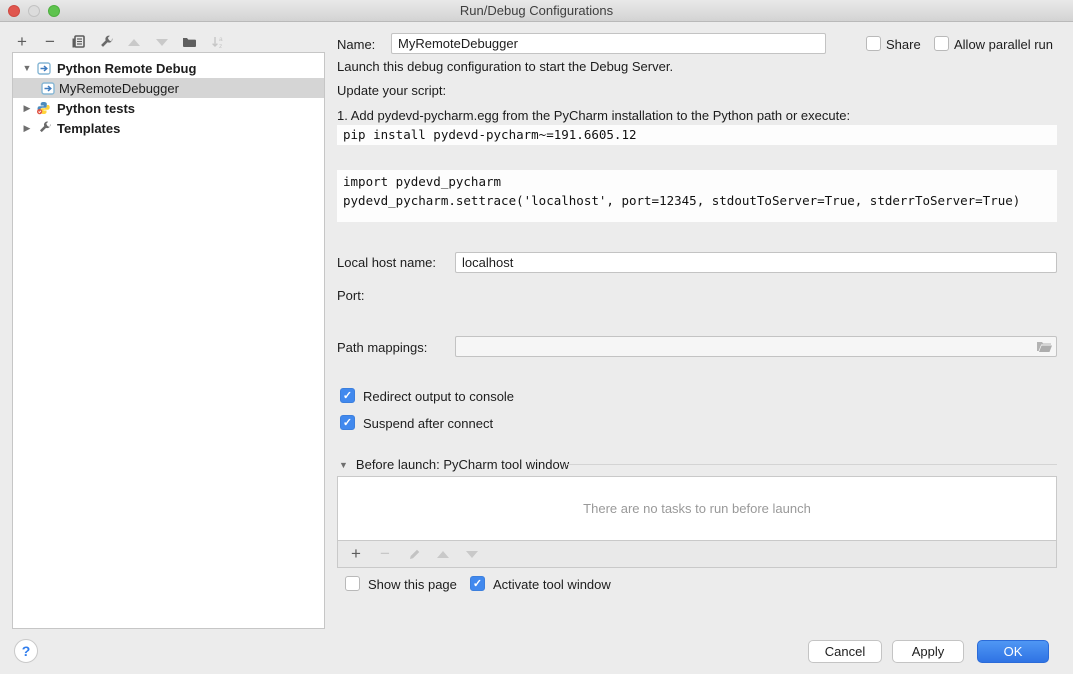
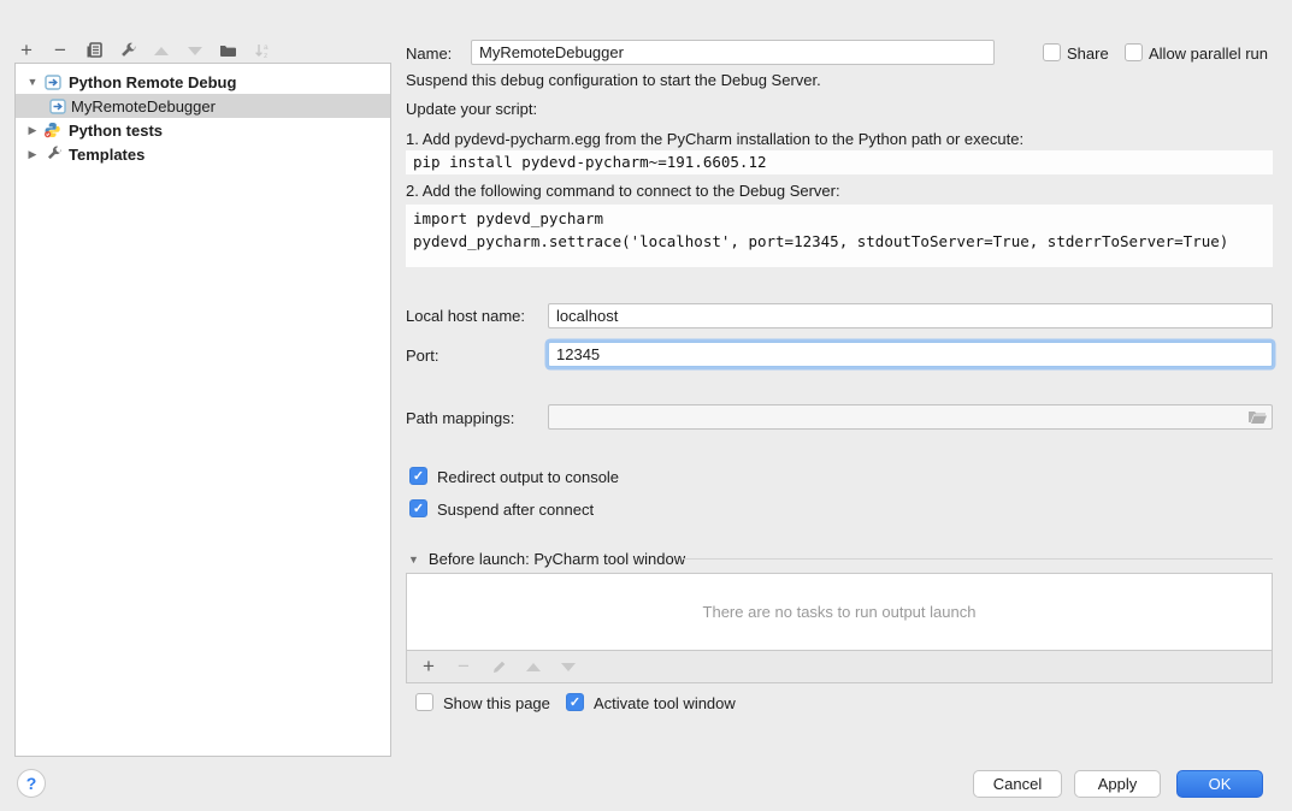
- Run/Debug Configurations
  +
  −
  ▼
  Python Remote Debug
  MyRemoteDebugger
  ▶
  Python tests
  ▶
  Templates
  Name:
  MyRemoteDebugger
  Share
  Allow parallel run
- Launch this debug configuration to start the Debug Server.
+ Suspend this debug configuration to start the Debug Server.
  Update your script:
  1. Add pydevd-pycharm.egg from the PyCharm installation to the Python path or execute:
  pip install pydevd-pycharm~=191.6605.12
+ 2. Add the following command to connect to the Debug Server:
  import pydevd_pycharm
  pydevd_pycharm.settrace('localhost', port=12345, stdoutToServer=True, stderrToServer=True)
  Local host name:
  localhost
  Port:
+ 12345
  Path mappings:
  ✓
  Redirect output to console
  ✓
  Suspend after connect
  ▼
  Before launch: PyCharm tool window
- There are no tasks to run before launch
+ There are no tasks to run output launch
  +
  −
  Show this page
  ✓
  Activate tool window
  ?
  Cancel
  Apply
  OK
